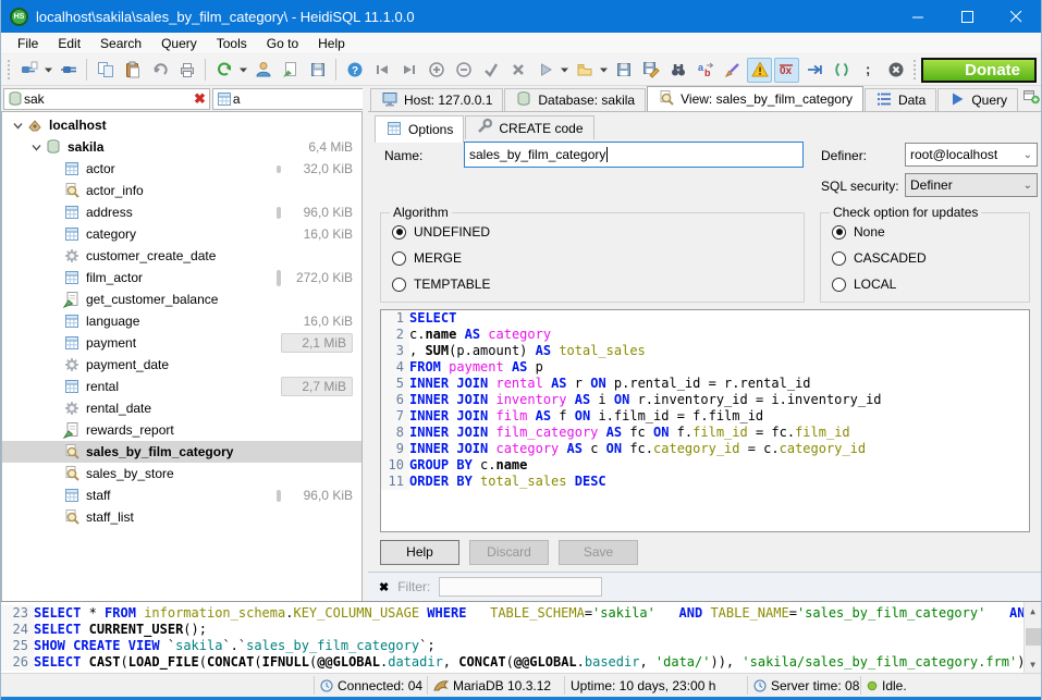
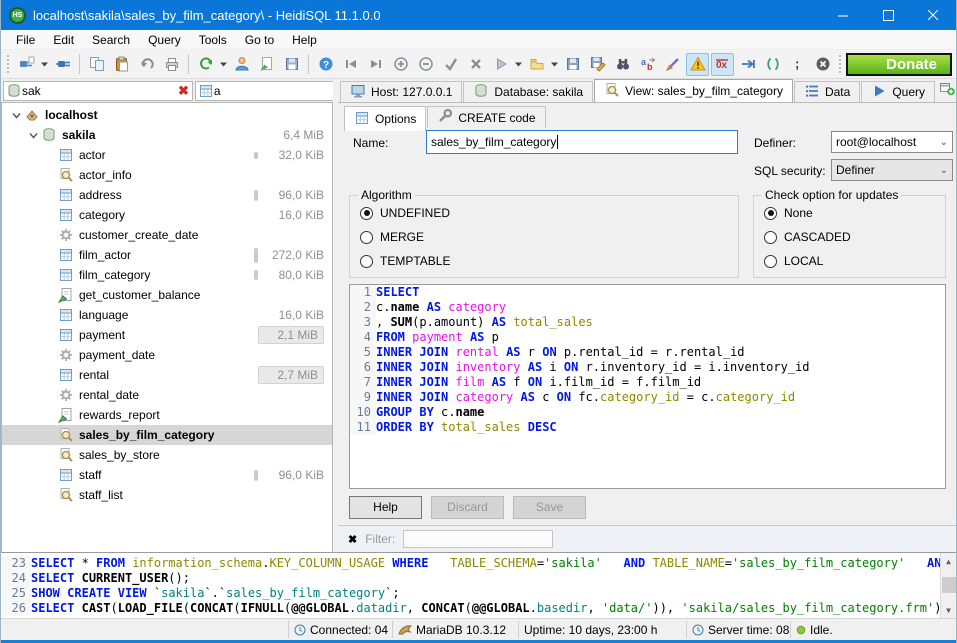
  localhost\sakila\sales_by_film_category\ - HeidiSQL 11.1.0.0
  File
  Edit
  Search
  Query
  Tools
  Go to
  Help
  ?
  a
  b
  0x
  ;
  Donate
  sak
  ✖
  a
  localhost
  sakila
  6,4 MiB
  actor
  32,0 KiB
  actor_info
  address
  96,0 KiB
  category
  16,0 KiB
  customer_create_date
  film_actor
  272,0 KiB
+ film_category
+ 80,0 KiB
  get_customer_balance
  language
  16,0 KiB
  payment
  2,1 MiB
  payment_date
  rental
  2,7 MiB
  rental_date
  rewards_report
  sales_by_film_category
  sales_by_store
  staff
  96,0 KiB
  staff_list
  Host: 127.0.0.1
  Database: sakila
  View: sales_by_film_category
  Data
  Query
  Options
  CREATE code
  Name:
  sales_by_film_category
  Definer:
  root@localhost
  ⌄
  SQL security:
  Definer
  ⌄
  Algorithm
  UNDEFINED
  MERGE
  TEMPTABLE
  Check option for updates
  None
  CASCADED
  LOCAL
  1
  SELECT
  2
  c.name AS category
  3
  , SUM(p.amount) AS total_sales
  4
  FROM payment AS p
  5
  INNER JOIN rental AS r ON p.rental_id = r.rental_id
  6
  INNER JOIN inventory AS i ON r.inventory_id = i.inventory_id
  7
  INNER JOIN film AS f ON i.film_id = f.film_id
- 8
- INNER JOIN film_category AS fc ON f.film_id = fc.film_id
  9
  INNER JOIN category AS c ON fc.category_id = c.category_id
  10
  GROUP BY c.name
  11
  ORDER BY total_sales DESC
  Help
  Discard
  Save
  ✖
  Filter:
  ▲
  ▼
  23
  SELECT * FROM information_schema.KEY_COLUMN_USAGE WHERE TABLE_SCHEMA='sakila' AND TABLE_NAME='sales_by_film_category' AN
  24
  SELECT CURRENT_USER();
  25
  SHOW CREATE VIEW `sakila`.`sales_by_film_category`;
  26
  SELECT CAST(LOAD_FILE(CONCAT(IFNULL(@@GLOBAL.datadir, CONCAT(@@GLOBAL.basedir, 'data/')), 'sakila/sales_by_film_category.frm')
  Connected: 04
  MariaDB 10.3.12
  Uptime: 10 days, 23:00 h
  Server time: 08
  Idle.
